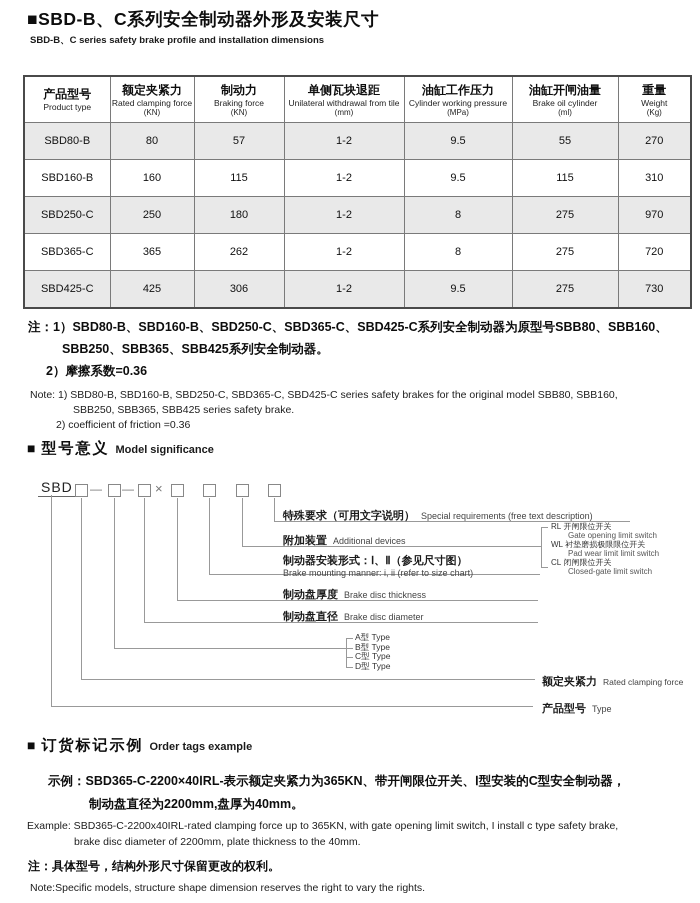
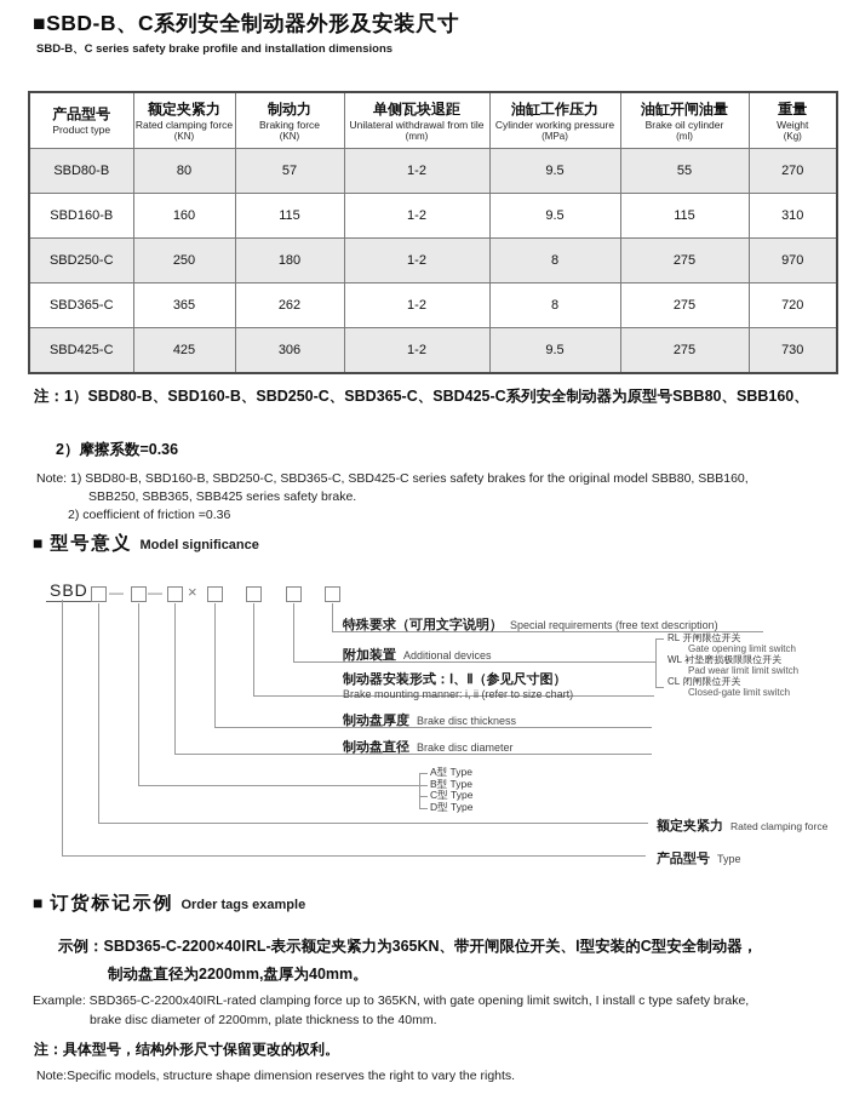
  ■SBD-B、C系列安全制动器外形及安装尺寸
  SBD-B、C series safety brake profile and installation dimensions
  产品型号 Product type	额定夹紧力 Rated clamping force (KN)	制动力 Braking force (KN)	单侧瓦块退距 Unilateral withdrawal from tile (mm)	油缸工作压力 Cylinder working pressure (MPa)	油缸开闸油量 Brake oil cylinder (ml)	重量 Weight (Kg)
  SBD80-B	80	57	1-2	9.5	55	270
  SBD160-B	160	115	1-2	9.5	115	310
  SBD250-C	250	180	1-2	8	275	970
  SBD365-C	365	262	1-2	8	275	720
  SBD425-C	425	306	1-2	9.5	275	730
  注：1）SBD80-B、SBD160-B、SBD250-C、SBD365-C、SBD425-C系列安全制动器为原型号SBB80、SBB160、
- SBB250、SBB365、SBB425系列安全制动器。
  2）摩擦系数=0.36
  Note: 1) SBD80-B, SBD160-B, SBD250-C, SBD365-C, SBD425-C series safety brakes for the original model SBB80, SBB160,
  SBB250, SBB365, SBB425 series safety brake.
  2) coefficient of friction =0.36
  ■ 型号意义 Model significance
  SBD
  —
  —
  ×
  特殊要求（可用文字说明） Special requirements (free text description)
  附加装置 Additional devices
  制动器安装形式：Ⅰ、Ⅱ（参见尺寸图）
  Brake mounting manner: i, ii (refer to size chart)
  制动盘厚度 Brake disc thickness
  制动盘直径 Brake disc diameter
  A型 Type
  B型 Type
  C型 Type
  D型 Type
  额定夹紧力 Rated clamping force
  产品型号 Type
  RL 开闸限位开关
  Gate opening limit switch
  WL 衬垫磨损极限限位开关
  Pad wear limit limit switch
  CL 闭闸限位开关
  Closed-gate limit switch
  ■ 订货标记示例 Order tags example
  示例：SBD365-C-2200×40ⅠRL-表示额定夹紧力为365KN、带开闸限位开关、Ⅰ型安装的C型安全制动器，
  制动盘直径为2200mm,盘厚为40mm。
  Example: SBD365-C-2200x40IRL-rated clamping force up to 365KN, with gate opening limit switch, I install c type safety brake,
  brake disc diameter of 2200mm, plate thickness to the 40mm.
  注：具体型号，结构外形尺寸保留更改的权利。
  Note:Specific models, structure shape dimension reserves the right to vary the rights.
